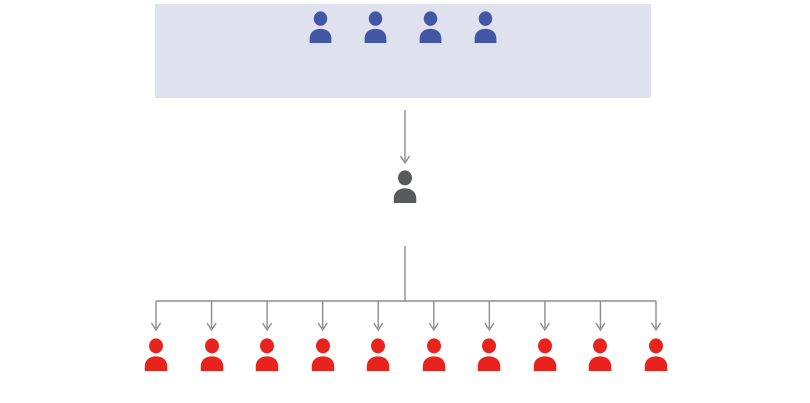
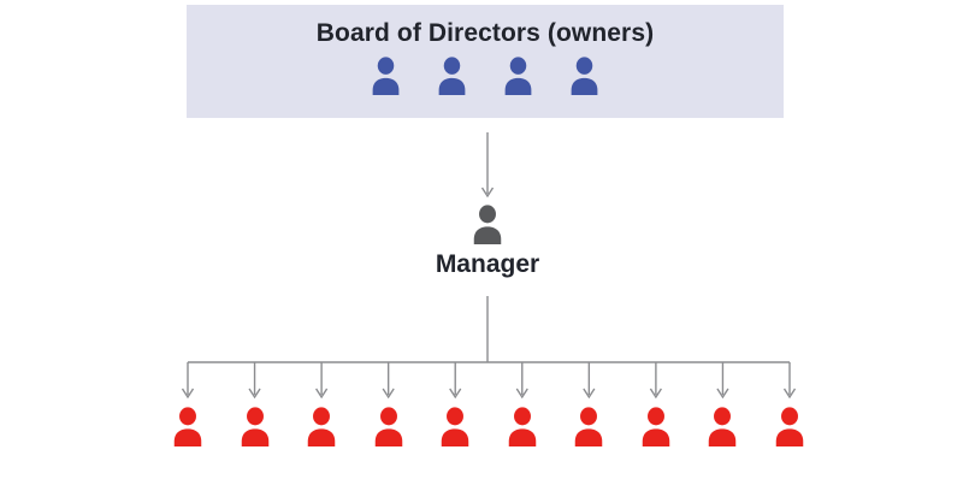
+ Board of Directors (owners)
+ Manager
